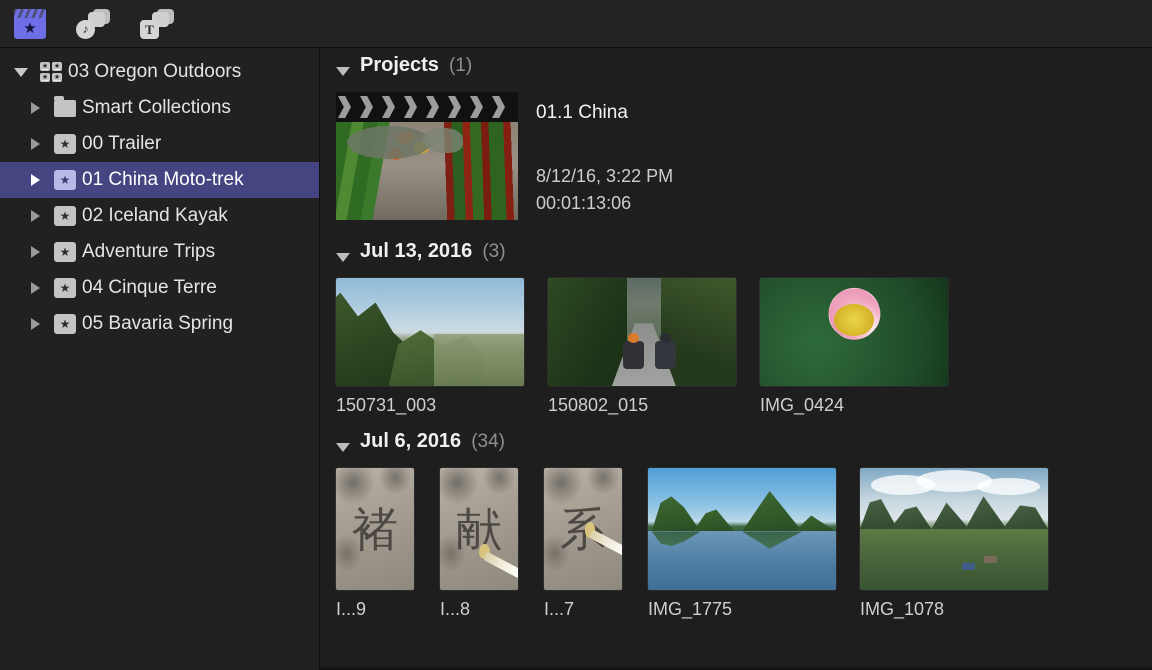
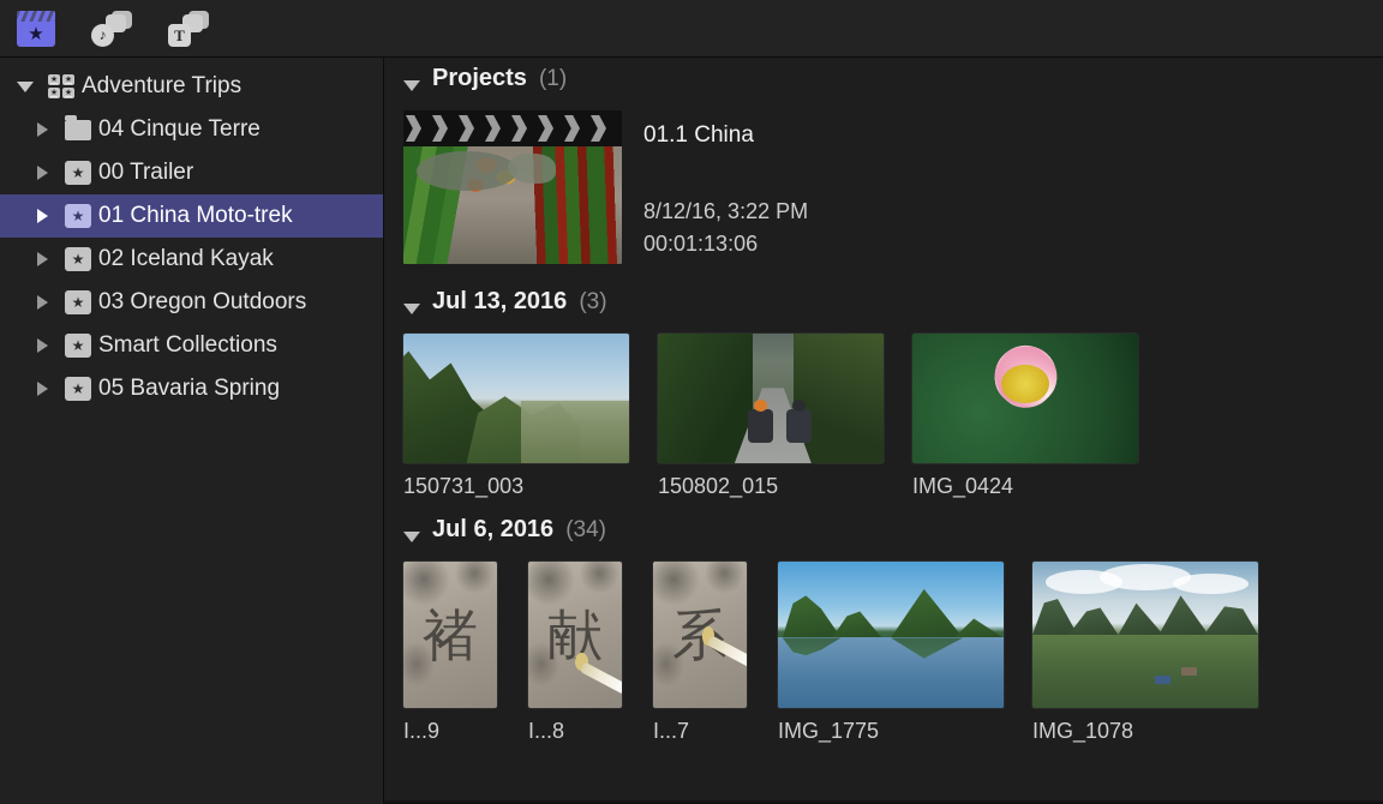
  ★
  ♪
  T
- 03 Oregon Outdoors
+ Adventure Trips
- Smart Collections
+ 04 Cinque Terre
  00 Trailer
  01 China Moto-trek
  02 Iceland Kayak
- Adventure Trips
+ 03 Oregon Outdoors
- 04 Cinque Terre
+ Smart Collections
  05 Bavaria Spring
  Projects
  (1)
  01.1 China
  8/12/16, 3:22 PM
  00:01:13:06
  Jul 13, 2016
  (3)
  150731_003
  150802_015
  IMG_0424
  Jul 6, 2016
  (34)
  褚
  I...9
  献
  I...8
  系
  I...7
  IMG_1775
  IMG_1078
